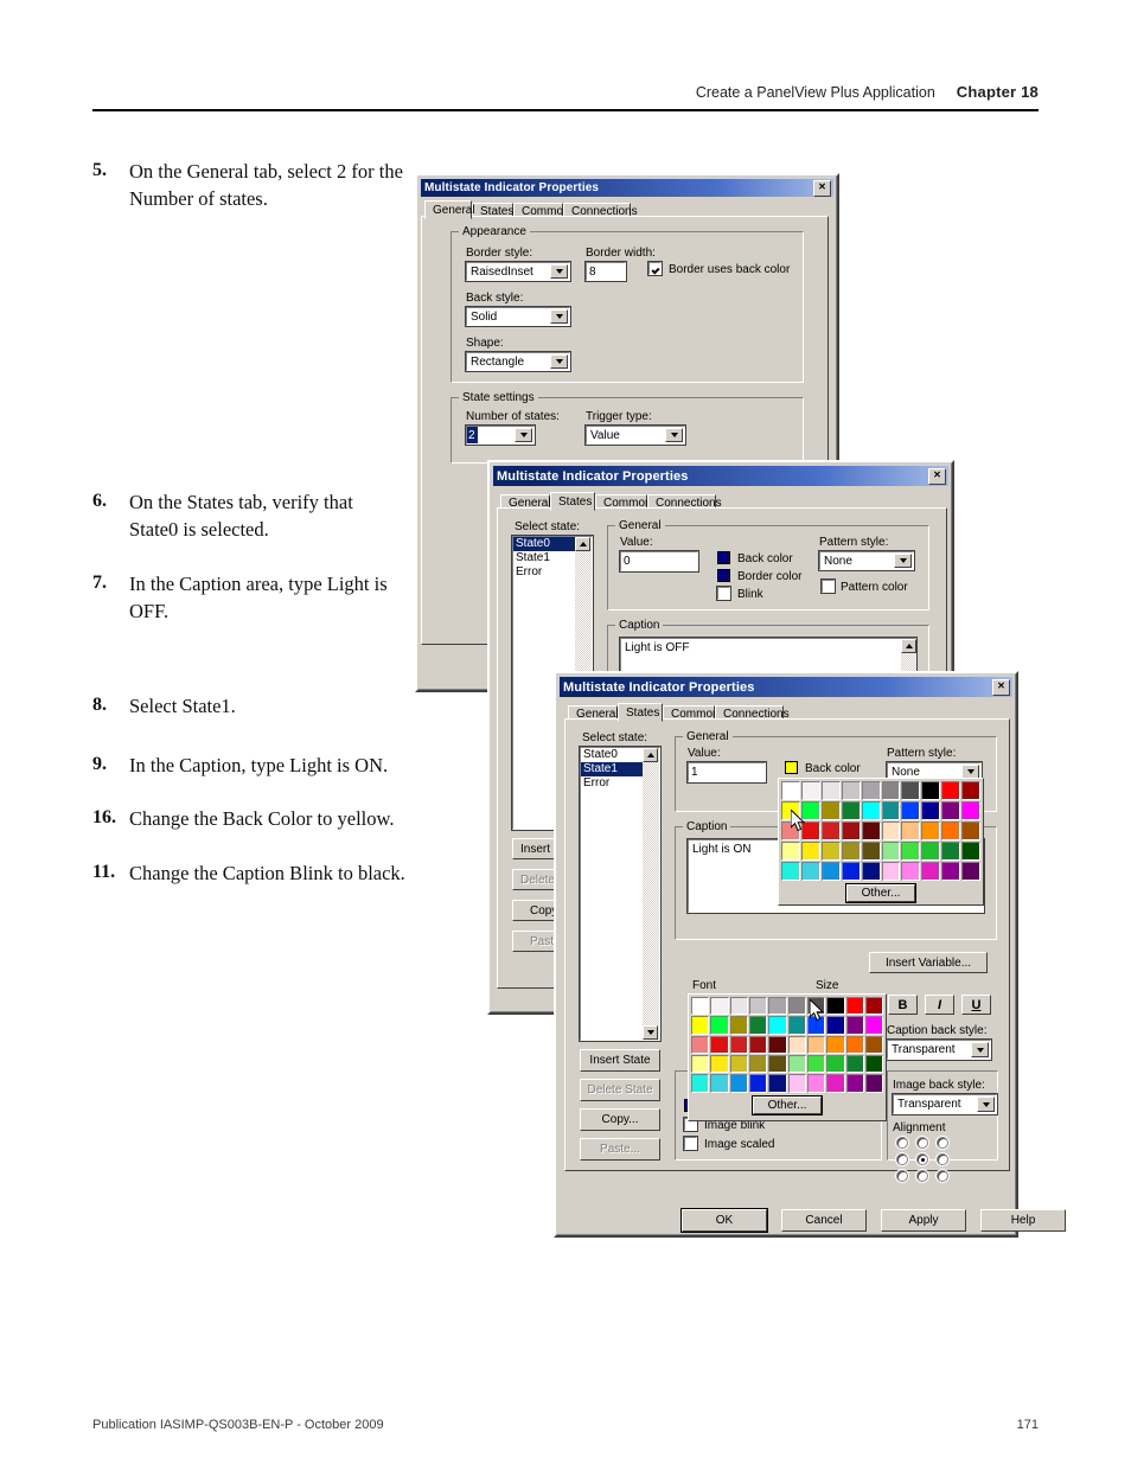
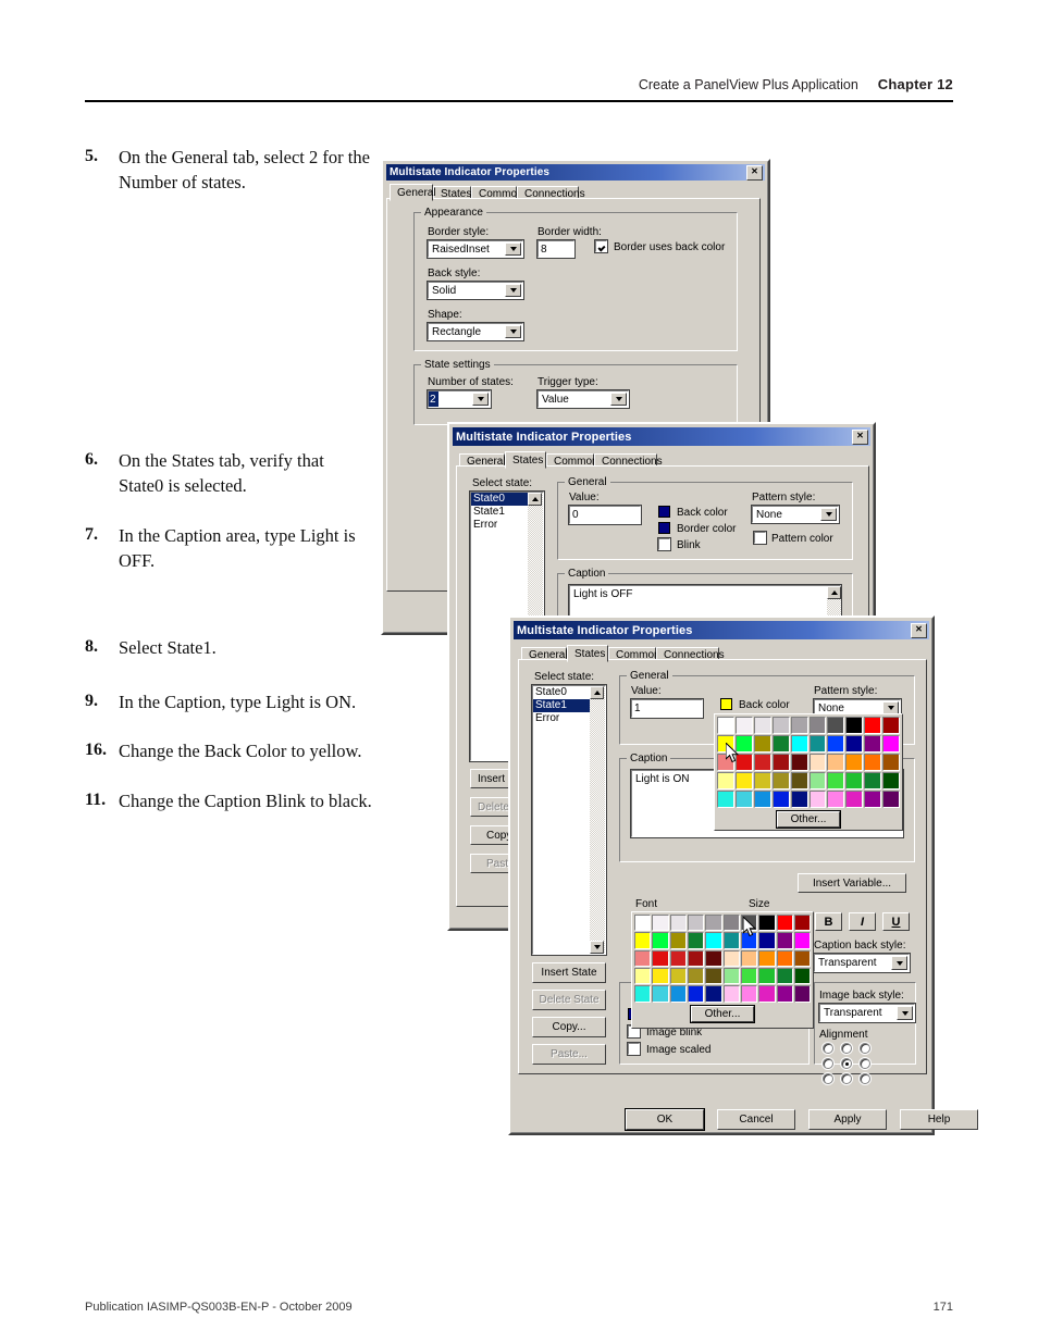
  Create a PanelView Plus Application
- Chapter 18
+ Chapter 12
  5.
  On the General tab, select 2 for the Number of states.
  6.
  On the States tab, verify that State0 is selected.
  7.
  In the Caption area, type Light is OFF.
  8.
  Select State1.
  9.
  In the Caption, type Light is ON.
  16.
  Change the Back Color to yellow.
  11.
  Change the Caption Blink to black.
  Multistate Indicator Properties
  ✕
  General
  States
  Commo
  Connections
  Appearance
  Border style:
  RaisedInset
  Border width:
  8
  Border uses back color
  Back style:
  Solid
  Shape:
  Rectangle
  State settings
  Number of states:
  2
  Trigger type:
  Value
  Multistate Indicator Properties
  ✕
  Genera
  States
  Commo
  Connections
  Select state:
  State0
  State1
  Error
  General
  Value:
  0
  Back color
  Border color
  Blink
  Pattern style:
  None
  Pattern color
  Caption
  Light is OFF
  Multistate Indicator Properties
  ✕
  Genera
  States
  Commo
  Connections
  Select state:
  State0
  State1
  Error
  Insert State
  Delete State
  Copy...
  Paste...
  General
  Value:
  1
  Back color
  Pattern style:
  None
  Caption
  Light is ON
  Insert Variable...
  Font
  Size
  B
  I
  U
  Caption back style:
  Transparent
  Image blink
  Image scaled
  Image back style:
  Transparent
  Alignment
  OK
  Cancel
  Apply
  Help
  Other...
  Other...
  Publication IASIMP-QS003B-EN-P - October 2009
  171
